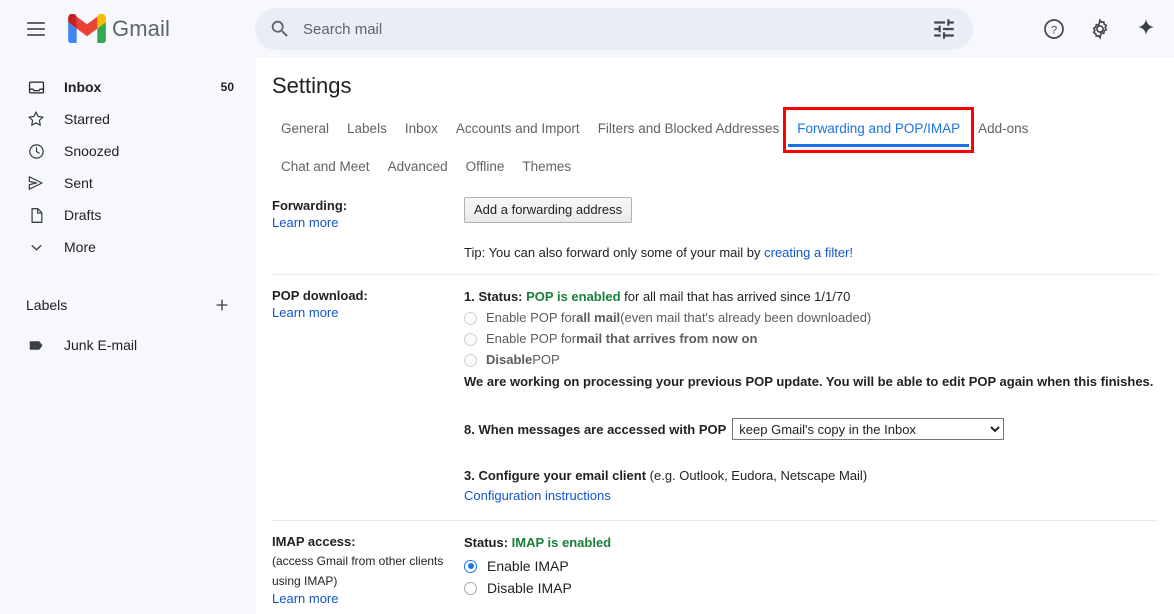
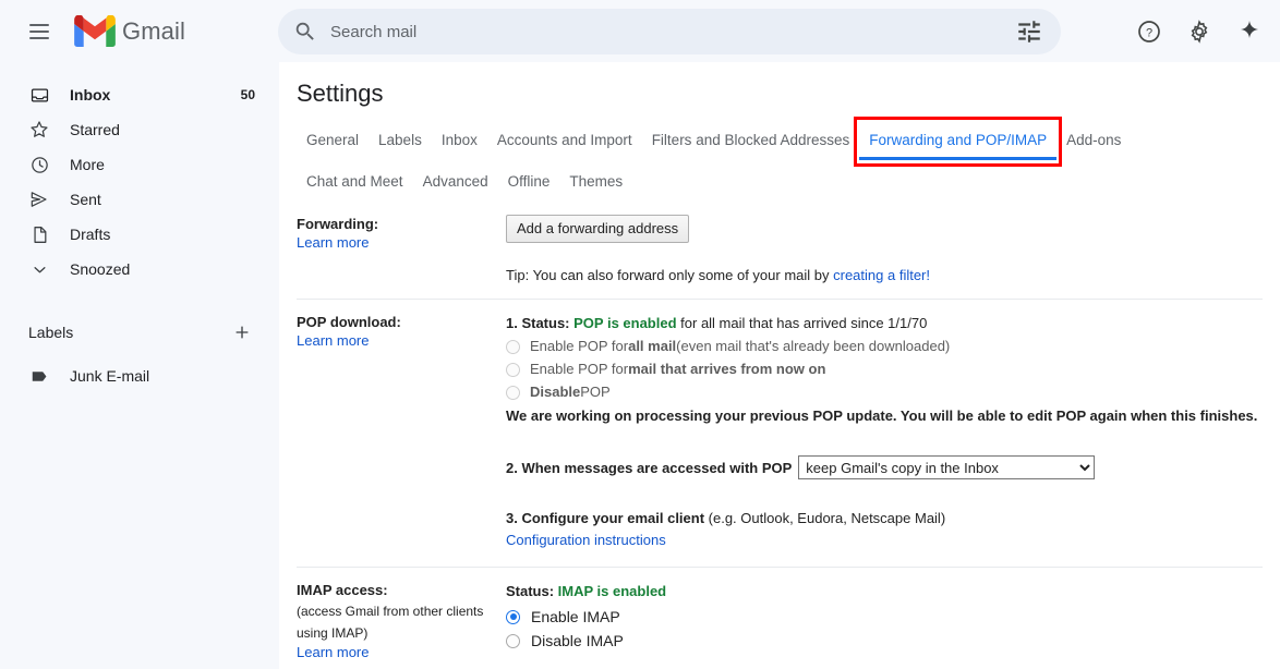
  Gmail
  Search mail
  ?
  Inbox
  50
  Starred
- Snoozed
+ More
  Sent
  Drafts
- More
+ Snoozed
  Labels
  Junk E-mail
  Settings
  General
  Labels
  Inbox
  Accounts and Import
  Filters and Blocked Addresses
  Forwarding and POP/IMAP
  Add-ons
  Chat and Meet
  Advanced
  Offline
  Themes
  Forwarding: Learn more	Add a forwarding address Tip: You can also forward only some of your mail by creating a filter!
- POP download: Learn more	1. Status: POP is enabled for all mail that has arrived since 1/1/70 Enable POP for all mail (even mail that's already been downloaded) Enable POP for mail that arrives from now on Disable POP We are working on processing your previous POP update. You will be able to edit POP again when this finishes. 8. When messages are accessed with POP keep Gmail's copy in the Inbox 3. Configure your email client (e.g. Outlook, Eudora, Netscape Mail) Configuration instructions
+ POP download: Learn more	1. Status: POP is enabled for all mail that has arrived since 1/1/70 Enable POP for all mail (even mail that's already been downloaded) Enable POP for mail that arrives from now on Disable POP We are working on processing your previous POP update. You will be able to edit POP again when this finishes. 2. When messages are accessed with POP keep Gmail's copy in the Inbox 3. Configure your email client (e.g. Outlook, Eudora, Netscape Mail) Configuration instructions
  IMAP access: (access Gmail from other clients using IMAP) Learn more	Status: IMAP is enabled Enable IMAP Disable IMAP
